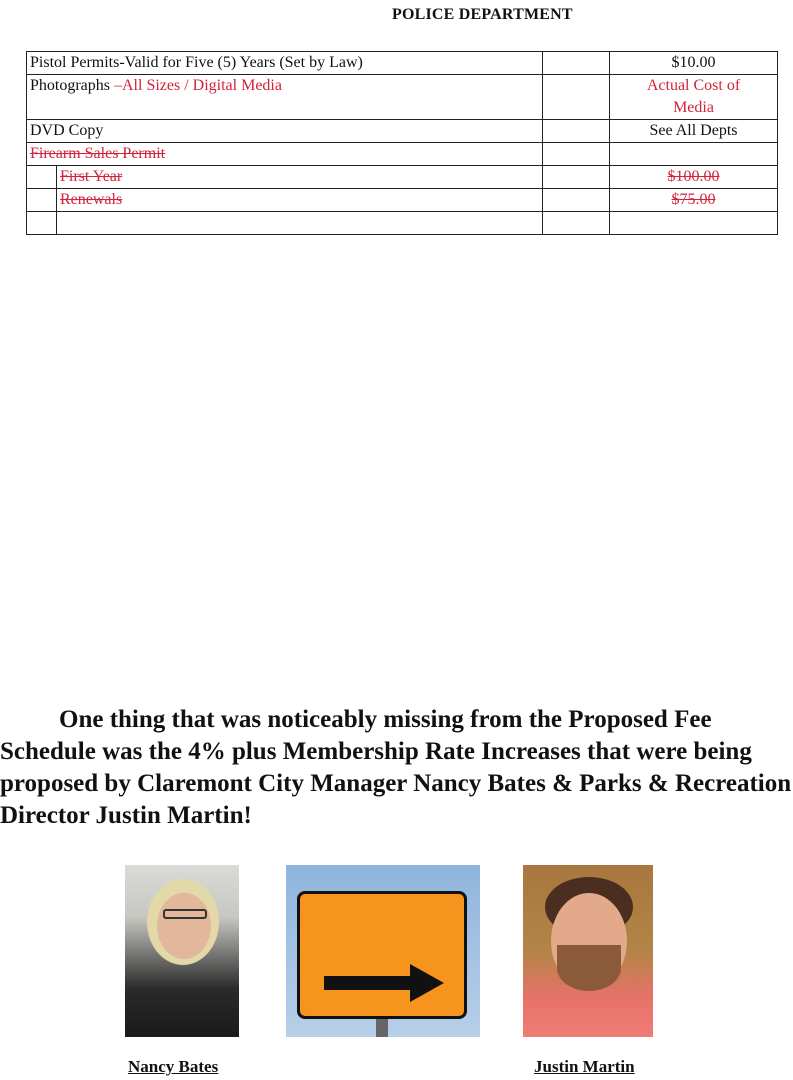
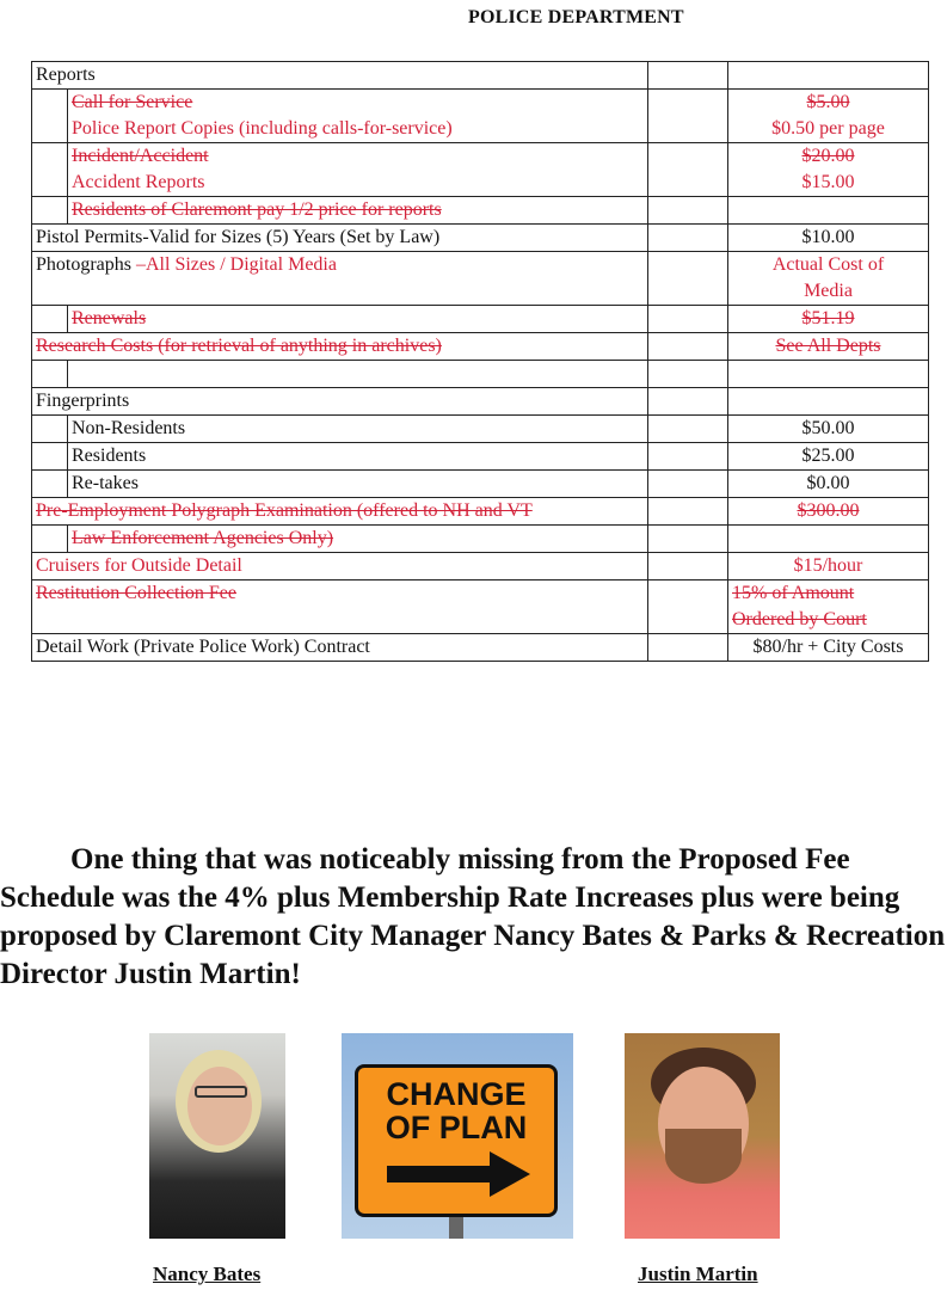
  POLICE DEPARTMENT
+ Reports
+ 	Call for ServicePolice Report Copies (including calls-for-service)		$5.00$0.50 per page
+ 	Incident/AccidentAccident Reports		$20.00$15.00
+ 	Residents of Claremont pay 1/2 price for reports
- Pistol Permits-Valid for Five (5) Years (Set by Law)		$10.00
+ Pistol Permits-Valid for Sizes (5) Years (Set by Law)		$10.00
  Photographs –All Sizes / Digital Media		Actual Cost ofMedia
- DVD Copy		See All Depts
- Firearm Sales Permit
- 	First Year		$100.00
- 	Renewals		$75.00
+ 	Renewals		$51.19
+ Research Costs (for retrieval of anything in archives)		See All Depts
+ Fingerprints
+ 	Non-Residents		$50.00
+ 	Residents		$25.00
+ 	Re-takes		$0.00
+ Pre-Employment Polygraph Examination (offered to NH and VT		$300.00
+ 	Law Enforcement Agencies Only)
+ Cruisers for Outside Detail		$15/hour
+ Restitution Collection Fee		15% of AmountOrdered by Court
+ Detail Work (Private Police Work) Contract		$80/hr + City Costs
- One thing that was noticeably missing from the Proposed Fee Schedule was the 4% plus Membership Rate Increases that were being proposed by Claremont City Manager Nancy Bates & Parks & Recreation Director Justin Martin!
+ One thing that was noticeably missing from the Proposed Fee Schedule was the 4% plus Membership Rate Increases plus were being proposed by Claremont City Manager Nancy Bates & Parks & Recreation Director Justin Martin!
+ CHANGE
+ OF PLAN
  Nancy Bates
  Justin Martin
